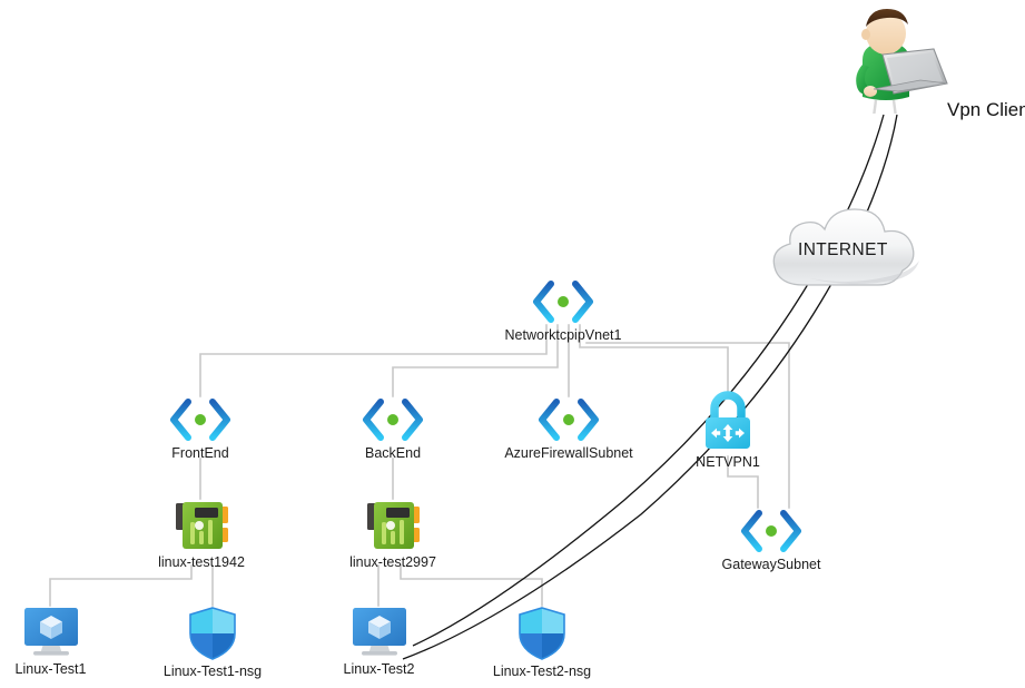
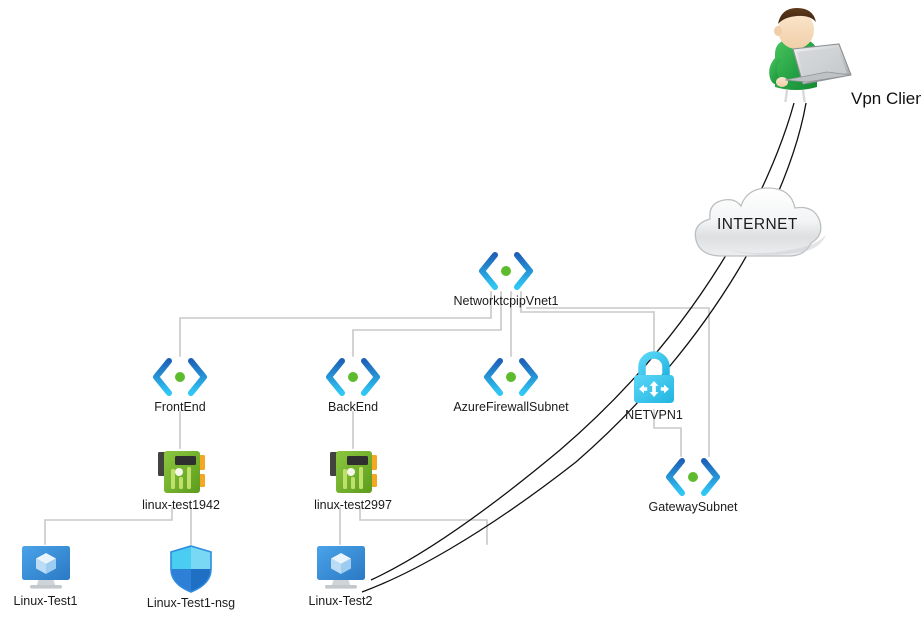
  Vpn Clien
  INTERNET
  NetworktcpipVnet1
  FrontEnd
  BackEnd
  AzureFirewallSubnet
  NETVPN1
  GatewaySubnet
  linux-test1942
  linux-test2997
  Linux-Test1
  Linux-Test1-nsg
  Linux-Test2
- Linux-Test2-nsg
